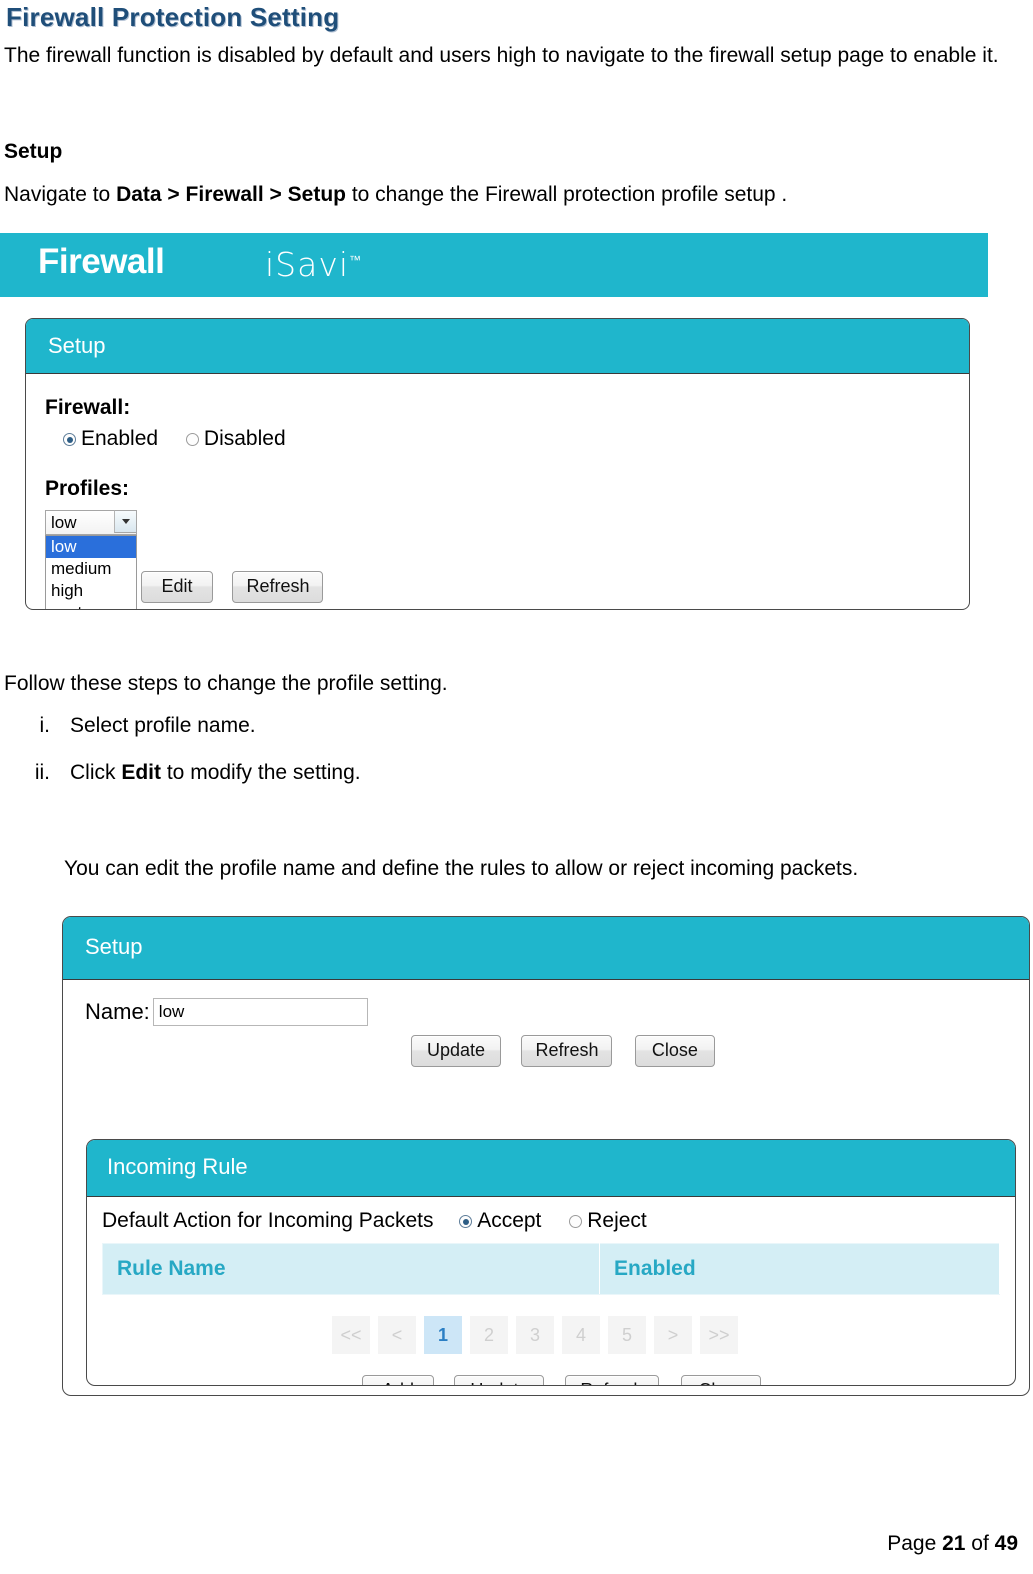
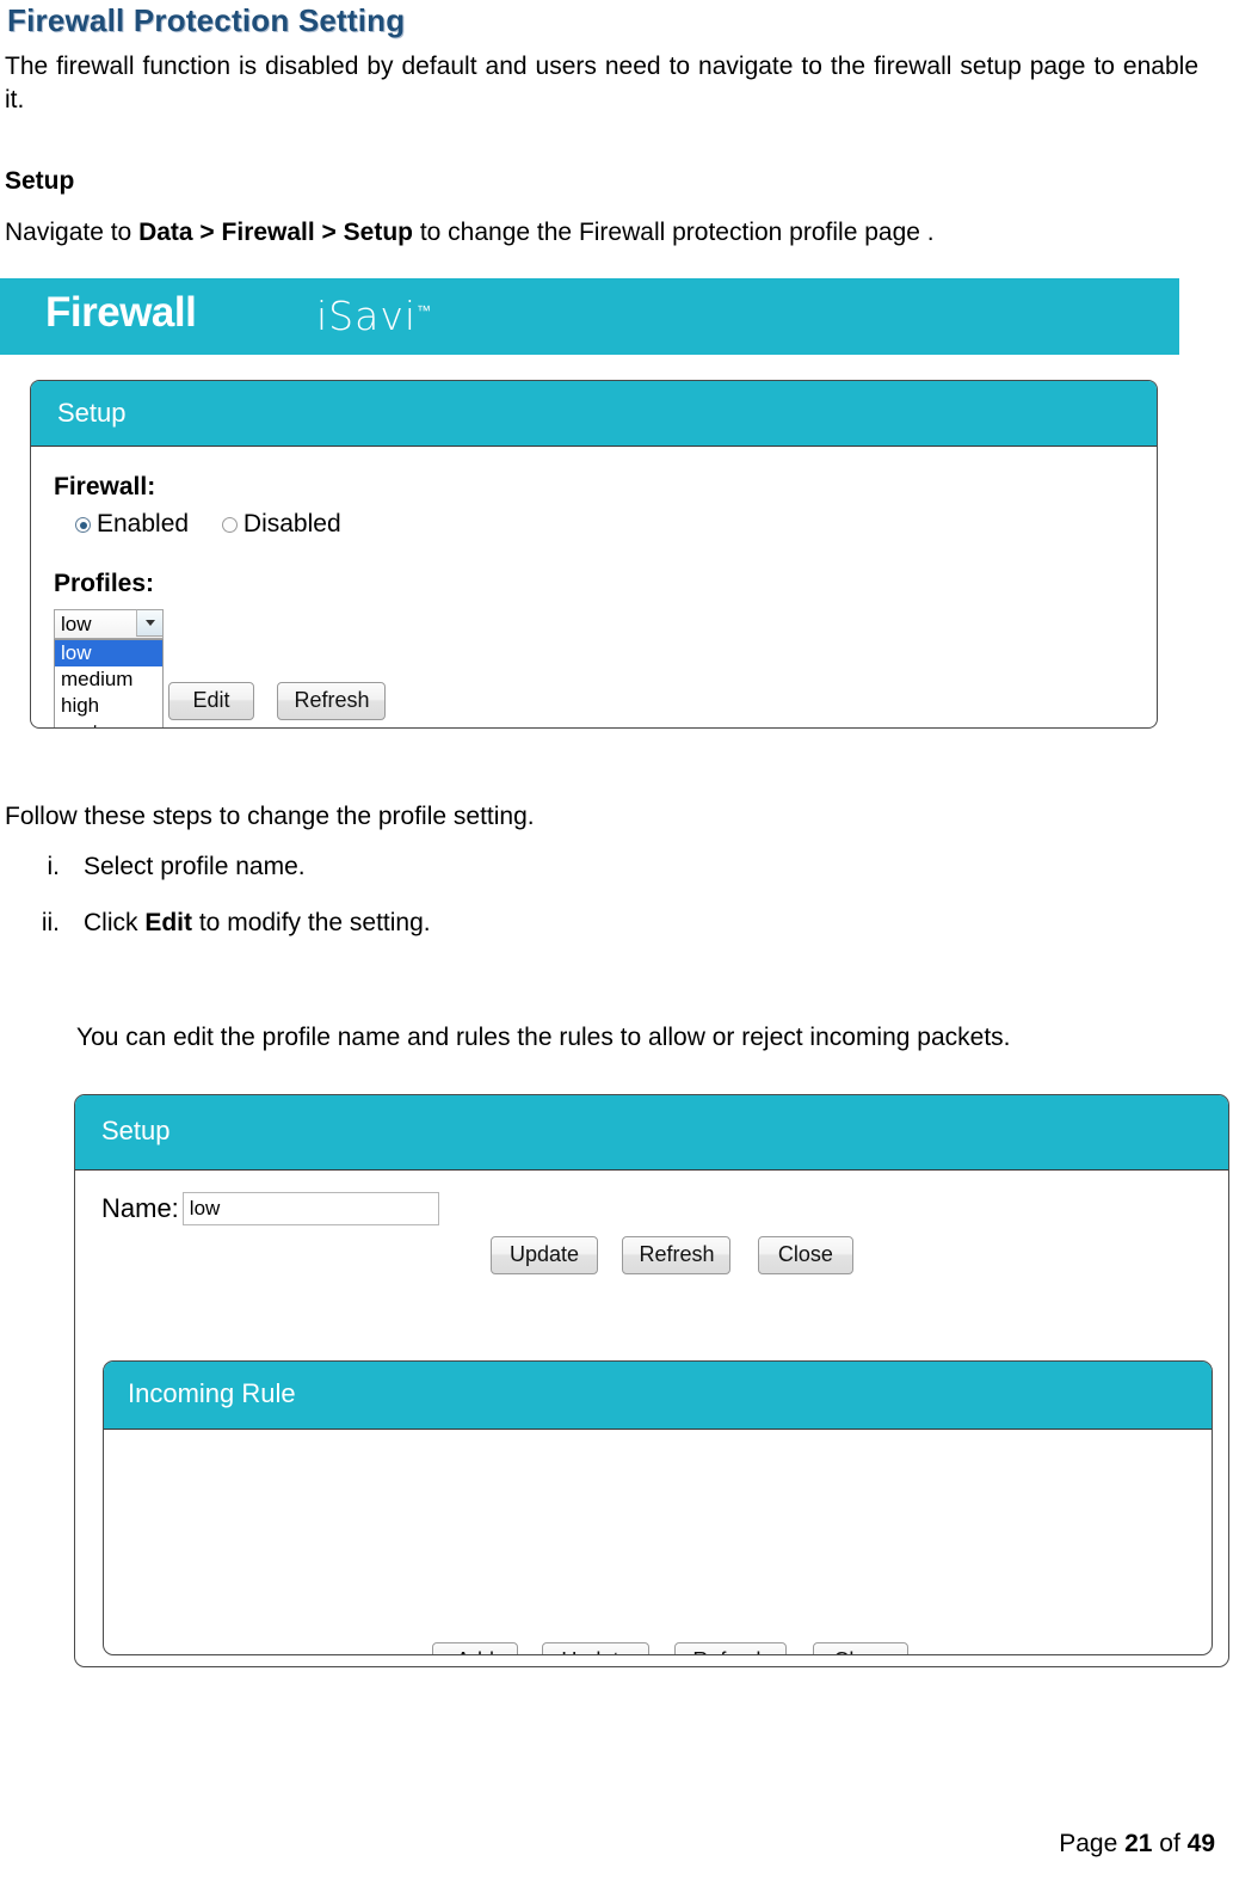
  Firewall Protection Setting
- The firewall function is disabled by default and users high to navigate to the firewall setup page to enable it.
+ The firewall function is disabled by default and users need to navigate to the firewall setup page to enable it.
  Setup
- Navigate to Data > Firewall > Setup to change the Firewall protection profile setup .
+ Navigate to Data > Firewall > Setup to change the Firewall protection profile page .
  Firewall
  iSavi™
  Setup
  Firewall:
  Enabled Disabled
  Profiles:
  low
  low
  medium
  high
  Edit Refresh
  Follow these steps to change the profile setting.
  i.
  Select profile name.
  ii.
  Click Edit to modify the setting.
- You can edit the profile name and define the rules to allow or reject incoming packets.
+ You can edit the profile name and rules the rules to allow or reject incoming packets.
  Setup
  Name:
  low
  Update Refresh Close
  Incoming Rule
- Default Action for Incoming Packets Accept Reject
- Rule Name	Enabled
- <<
- <
- 1
- 2
- 3
- 4
- 5
- >
- >>
  Page 21 of 49
